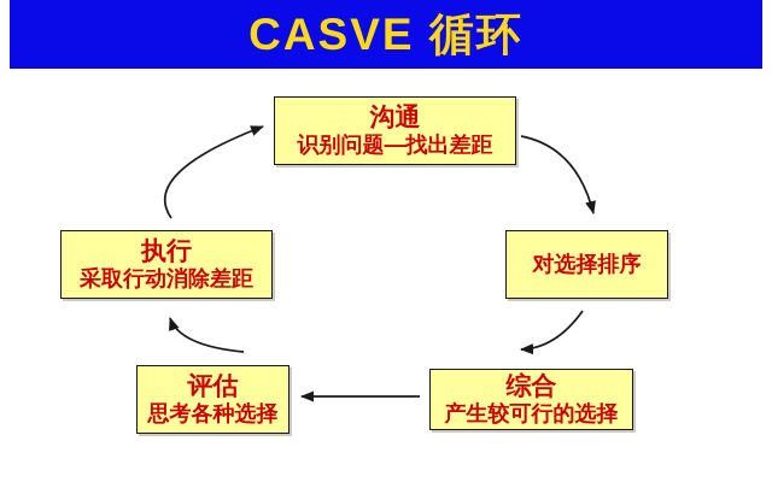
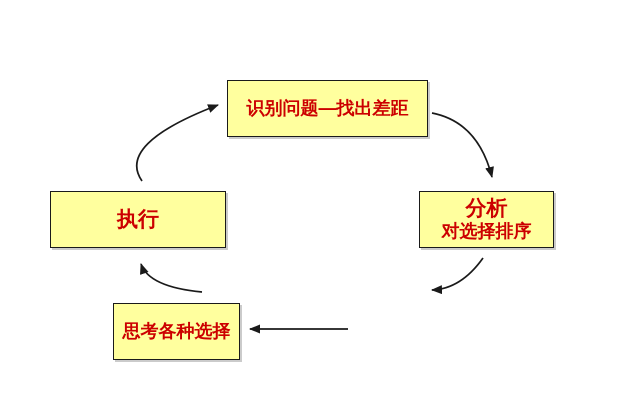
- CASVE 循环
- 沟通
  识别问题—找出差距
+ 分析
  对选择排序
- 综合
- 产生较可行的选择
- 评估
  思考各种选择
  执行
- 采取行动消除差距
